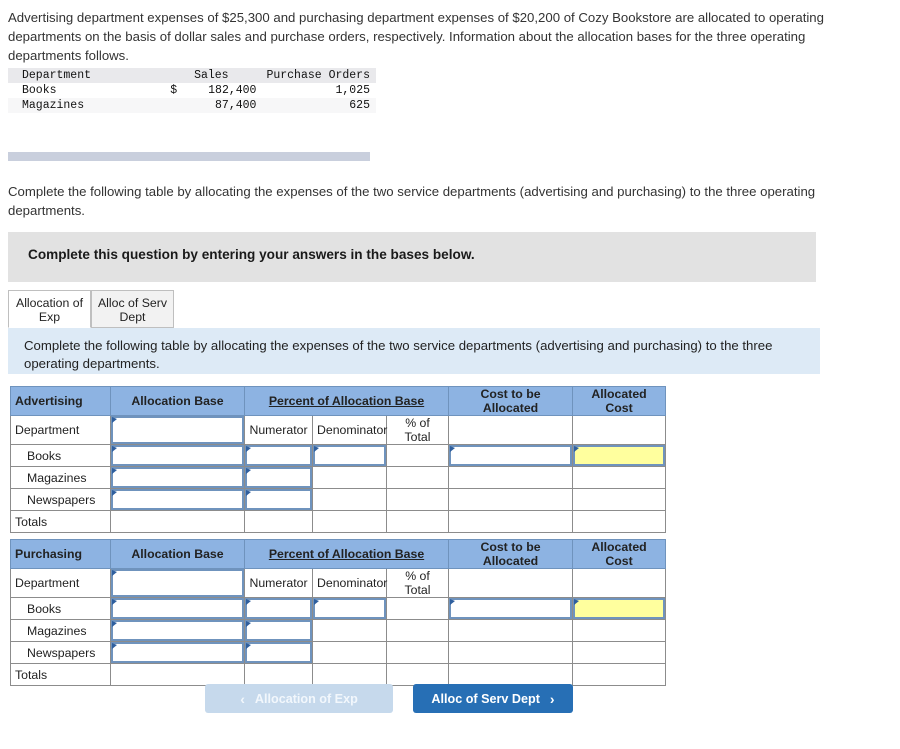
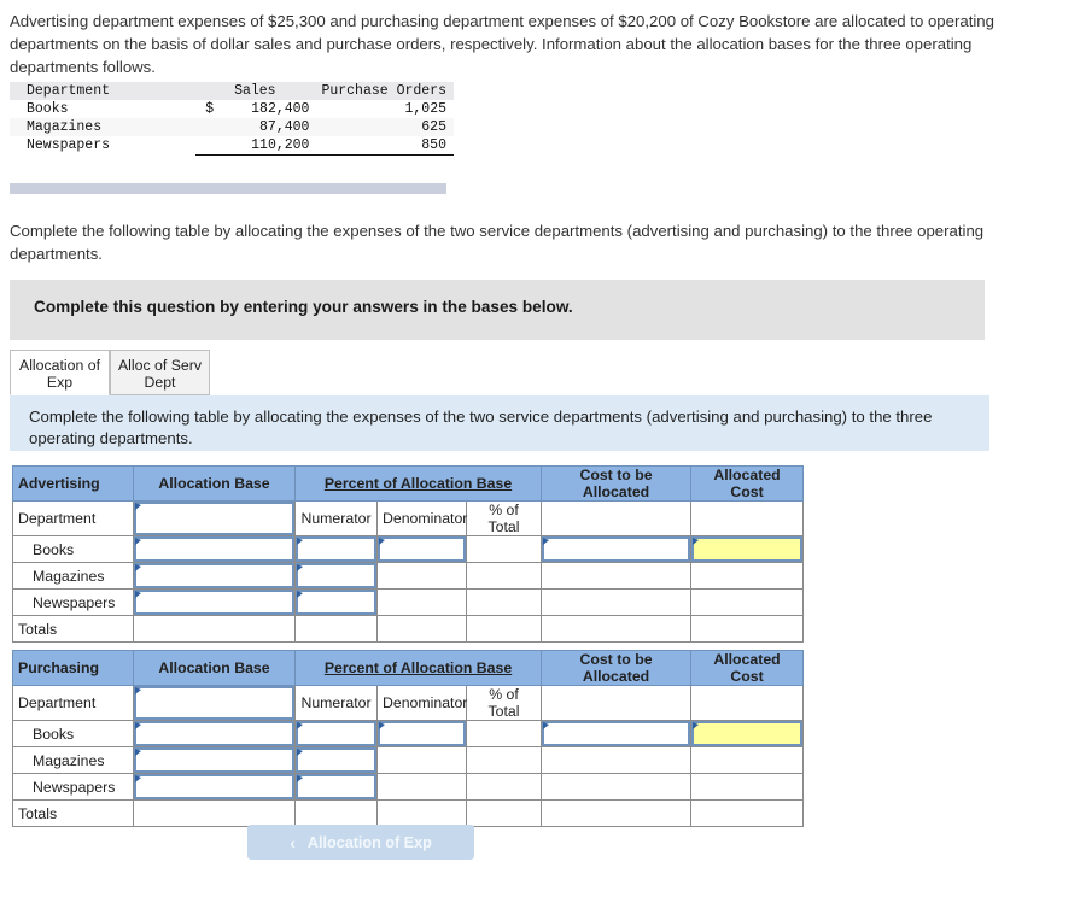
  Advertising department expenses of $25,300 and purchasing department expenses of $20,200 of Cozy Bookstore are allocated to operating departments on the basis of dollar sales and purchase orders, respectively. Information about the allocation bases for the three operating departments follows.
  Department	Sales	Purchase Orders
  Books	$ 182,400	1,025
  Magazines	87,400	625
+ Newspapers	110,200	850
  Complete the following table by allocating the expenses of the two service departments (advertising and purchasing) to the three operating departments.
  Complete this question by entering your answers in the bases below.
  Allocation of ExpAlloc of Serv Dept
  Complete the following table by allocating the expenses of the two service departments (advertising and purchasing) to the three operating departments.
  Advertising	Allocation Base	Percent of Allocation Base	Cost to be Allocated	Allocated Cost
  Department		Numerator	Denominator	% of Total
  Books
  Magazines
  Newspapers
  Totals
  Purchasing	Allocation Base	Percent of Allocation Base	Cost to be Allocated	Allocated Cost
  Department		Numerator	Denominator	% of Total
  Books
  Magazines
  Newspapers
  Totals
  ‹
  Allocation of Exp
- Alloc of Serv Dept
- ›
